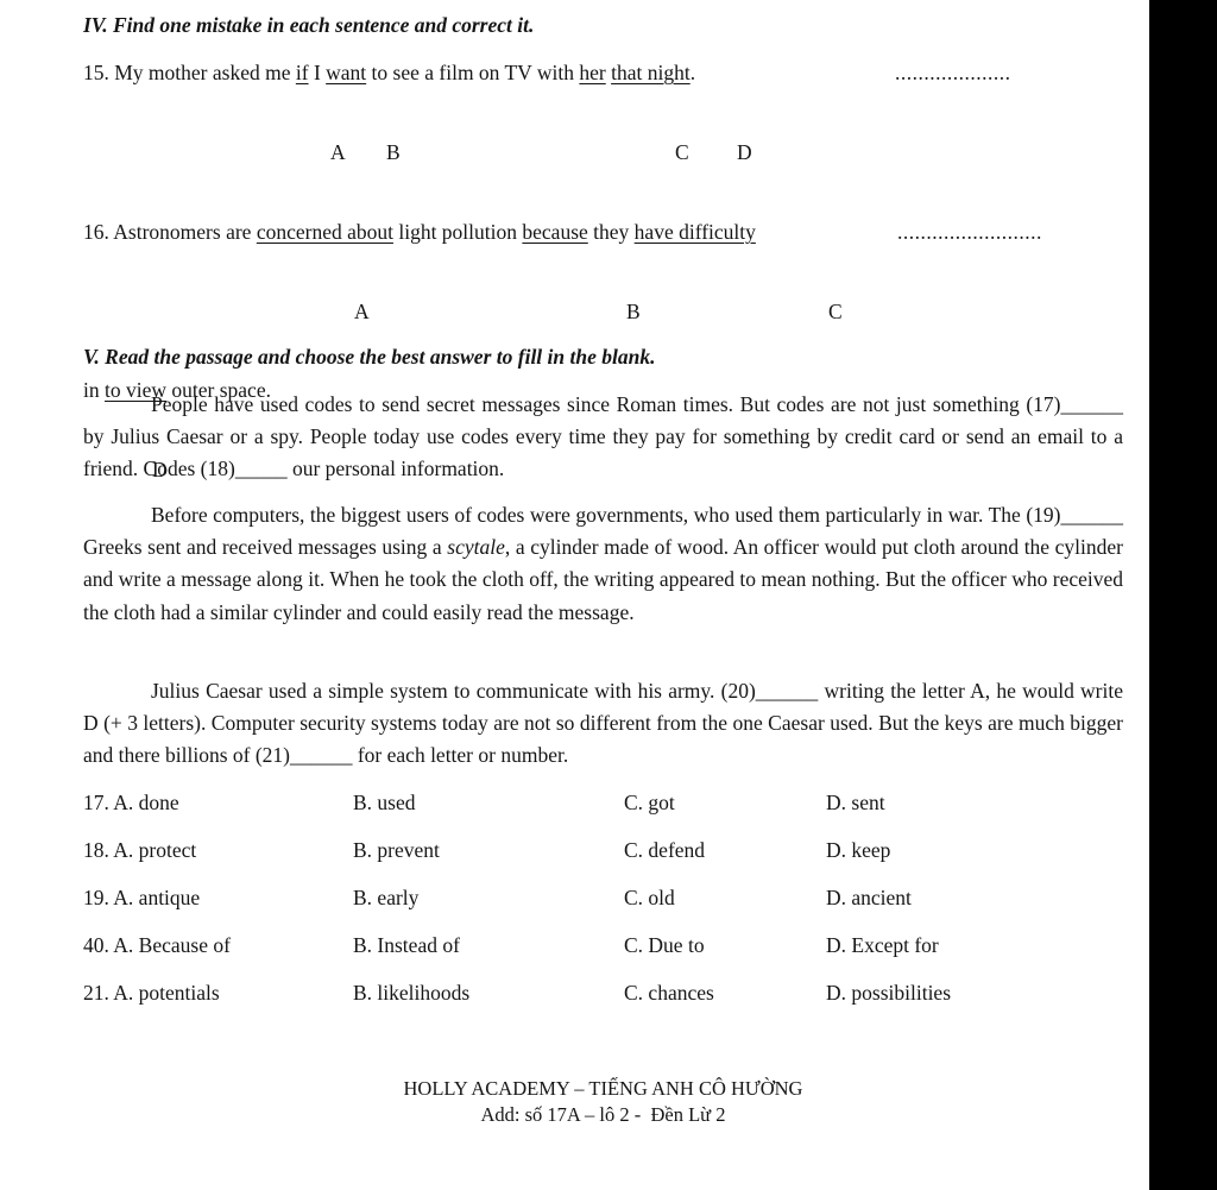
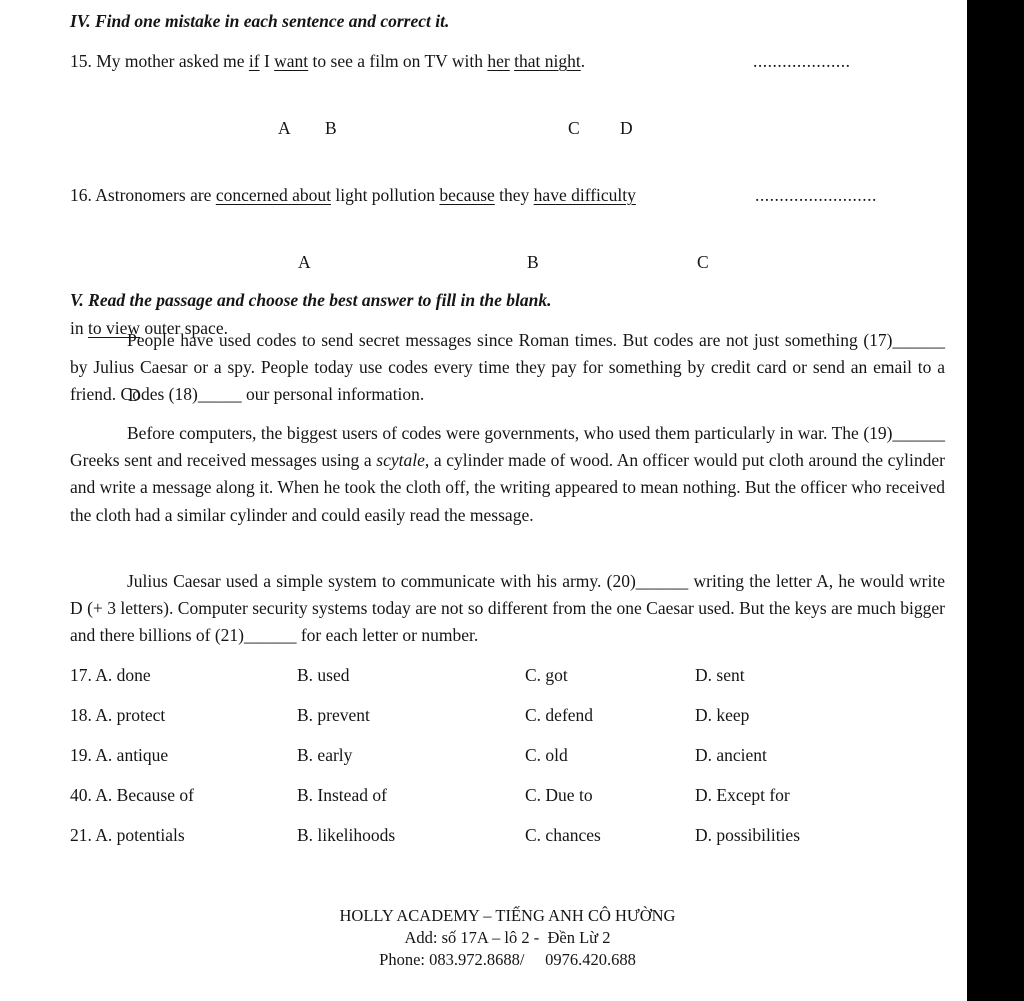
  IV. Find one mistake in each sentence and correct it.
  15. My mother asked me if I want to see a film on TV with her that night.
  ....................
  A
  B
  C
  D
  16. Astronomers are concerned about light pollution because they have difficulty
  .........................
  A
  B
  C
  in to view outer space.
  D
  V. Read the passage and choose the best answer to fill in the blank.
  People have used codes to send secret messages since Roman times. But codes are not just something (17)______ by Julius Caesar or a spy. People today use codes every time they pay for something by credit card or send an email to a friend. Codes (18)_____ our personal information.
  Before computers, the biggest users of codes were governments, who used them particularly in war. The (19)______ Greeks sent and received messages using a scytale, a cylinder made of wood. An officer would put cloth around the cylinder and write a message along it. When he took the cloth off, the writing appeared to mean nothing. But the officer who received the cloth had a similar cylinder and could easily read the message.
  Julius Caesar used a simple system to communicate with his army. (20)______ writing the letter A, he would write D (+ 3 letters). Computer security systems today are not so different from the one Caesar used. But the keys are much bigger and there billions of (21)______ for each letter or number.
  17. A. done
  B. used
  C. got
  D. sent
  18. A. protect
  B. prevent
  C. defend
  D. keep
  19. A. antique
  B. early
  C. old
  D. ancient
  40. A. Because of
  B. Instead of
  C. Due to
  D. Except for
  21. A. potentials
  B. likelihoods
  C. chances
  D. possibilities
  HOLLY ACADEMY – TIẾNG ANH CÔ HƯỜNG
  Add: số 17A – lô 2 - Đền Lừ 2
+ Phone: 083.972.8688/ 0976.420.688
